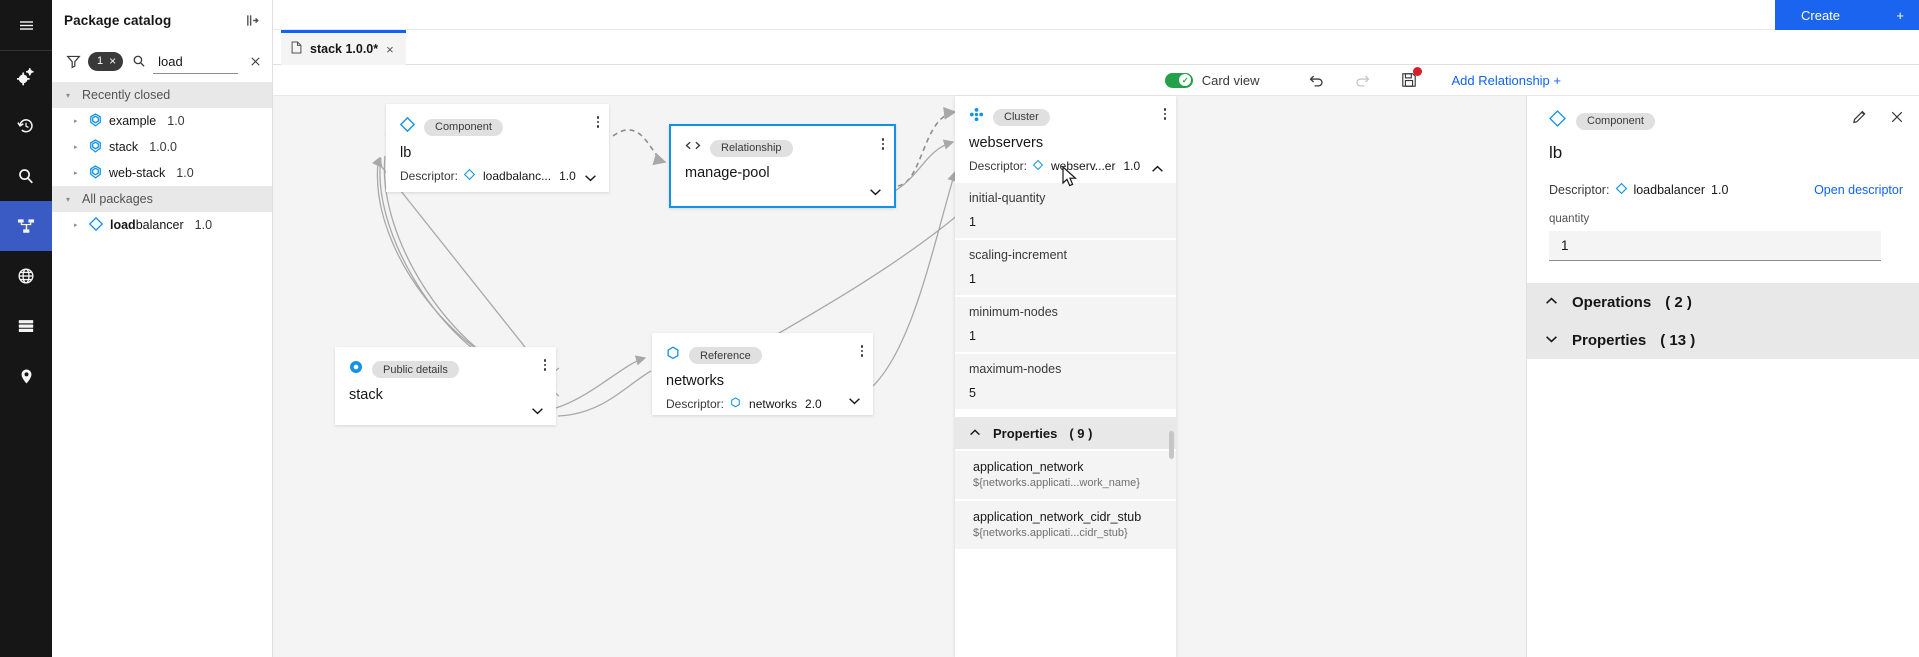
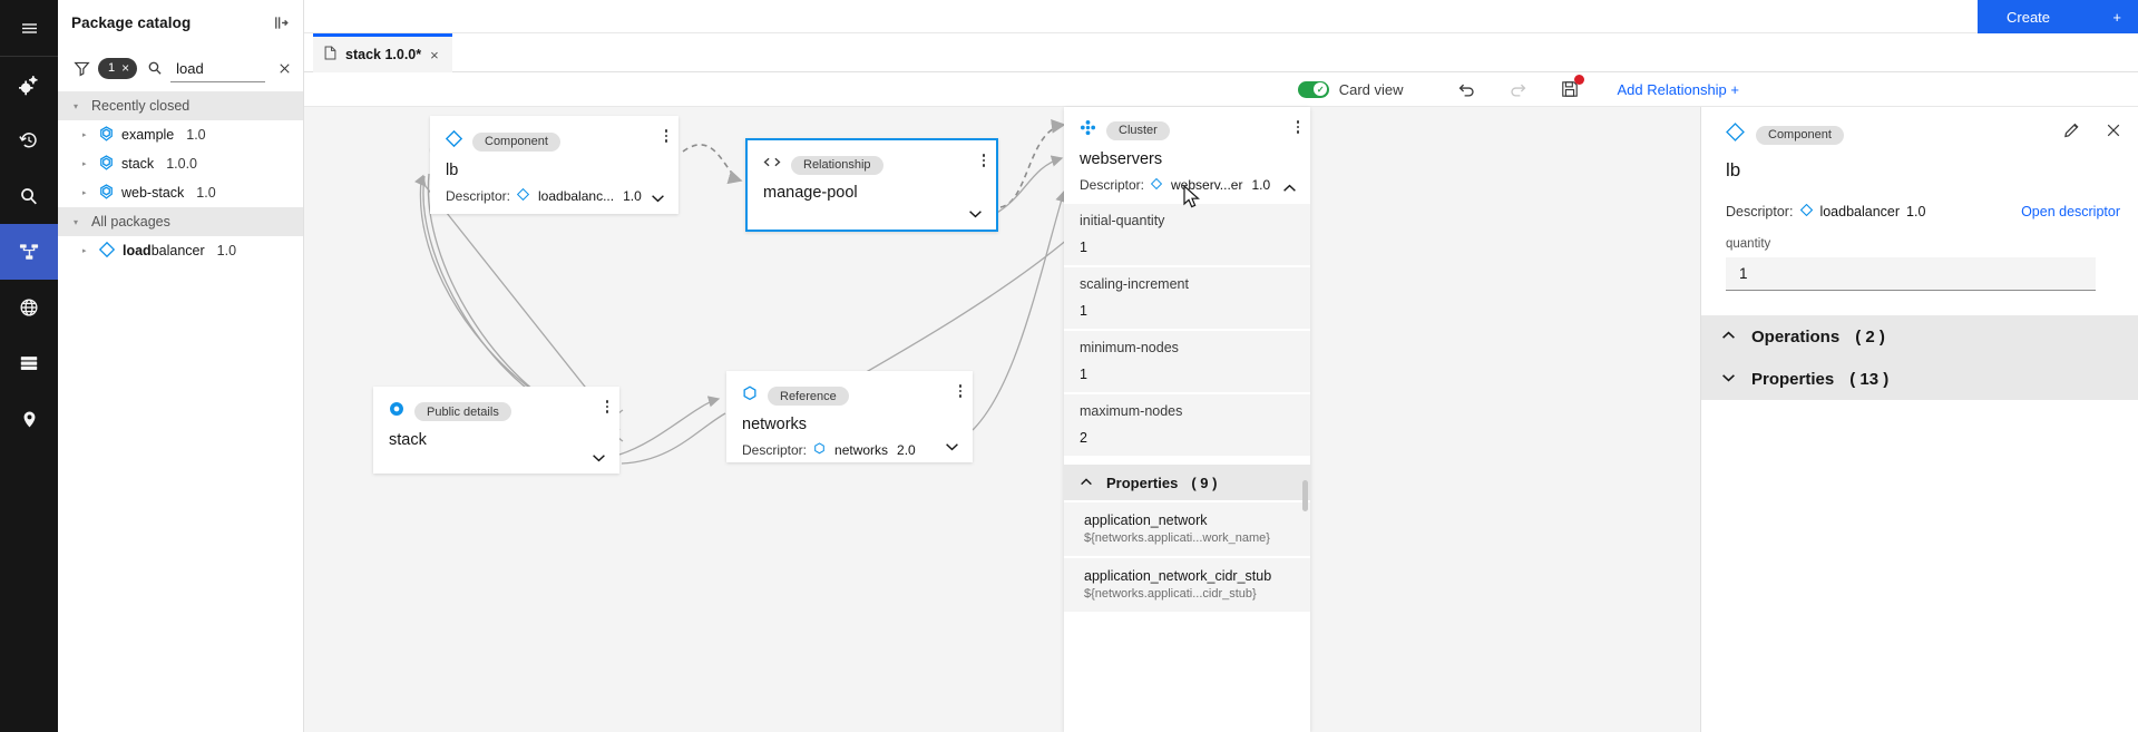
  Package catalog
  1
  ×
  load
  ▾
  Recently closed
  example
  1.0
  stack
  1.0.0
  web-stack
  1.0
  ▾
  All packages
  loadbalancer
  1.0
  Create
  +
  stack 1.0.0*
  ×
  ✓
  Card view
  Add Relationship +
  Component
  lb
  Descriptor:
  loadbalanc...
  1.0
  Relationship
  manage-pool
  Public details
  stack
  Reference
  networks
  Descriptor:
  networks
  2.0
  Cluster
  webservers
  Descriptor:
  webserv...er
  1.0
  initial-quantity
  1
  scaling-increment
  1
  minimum-nodes
  1
  maximum-nodes
- 5
+ 2
  Properties
  ( 9 )
  application_network
  ${networks.applicati...work_name}
  application_network_cidr_stub
  ${networks.applicati...cidr_stub}
  Component
  lb
  Descriptor:
  loadbalancer
  1.0
  Open descriptor
  quantity
  1
  Operations
  ( 2 )
  Properties
  ( 13 )
